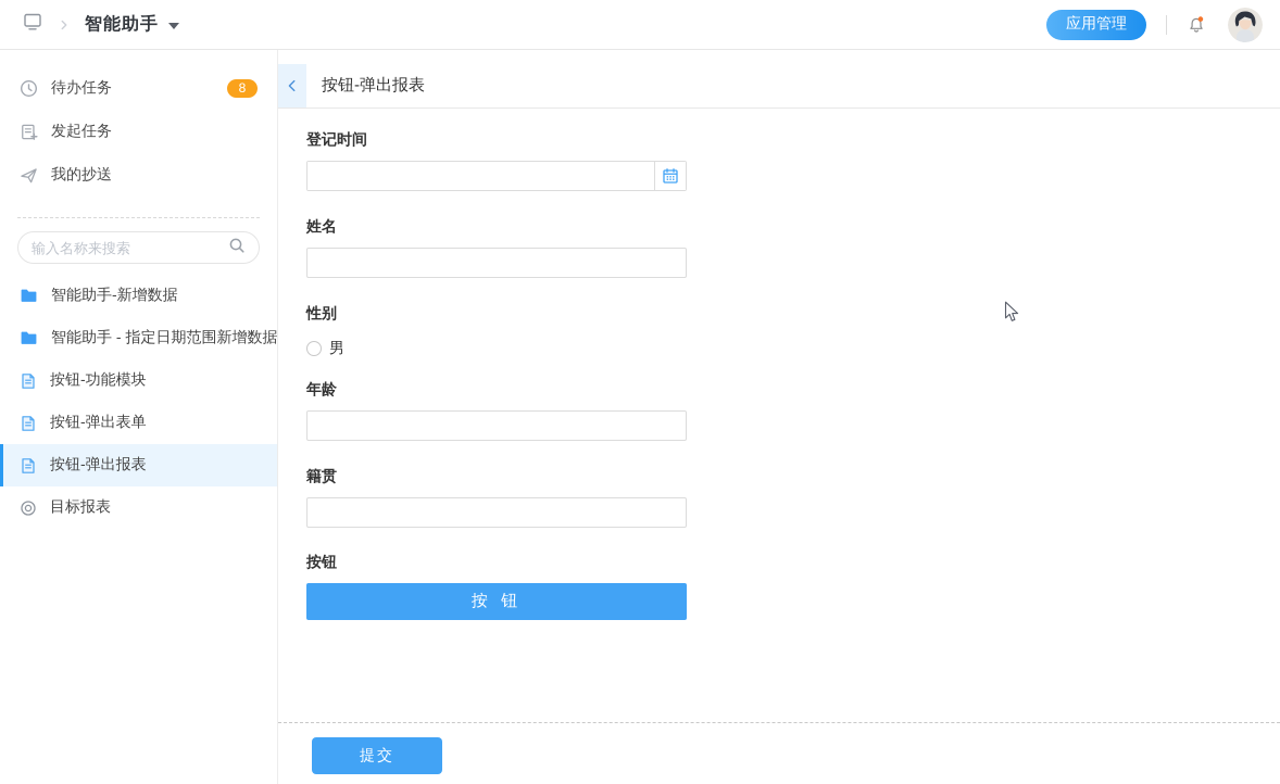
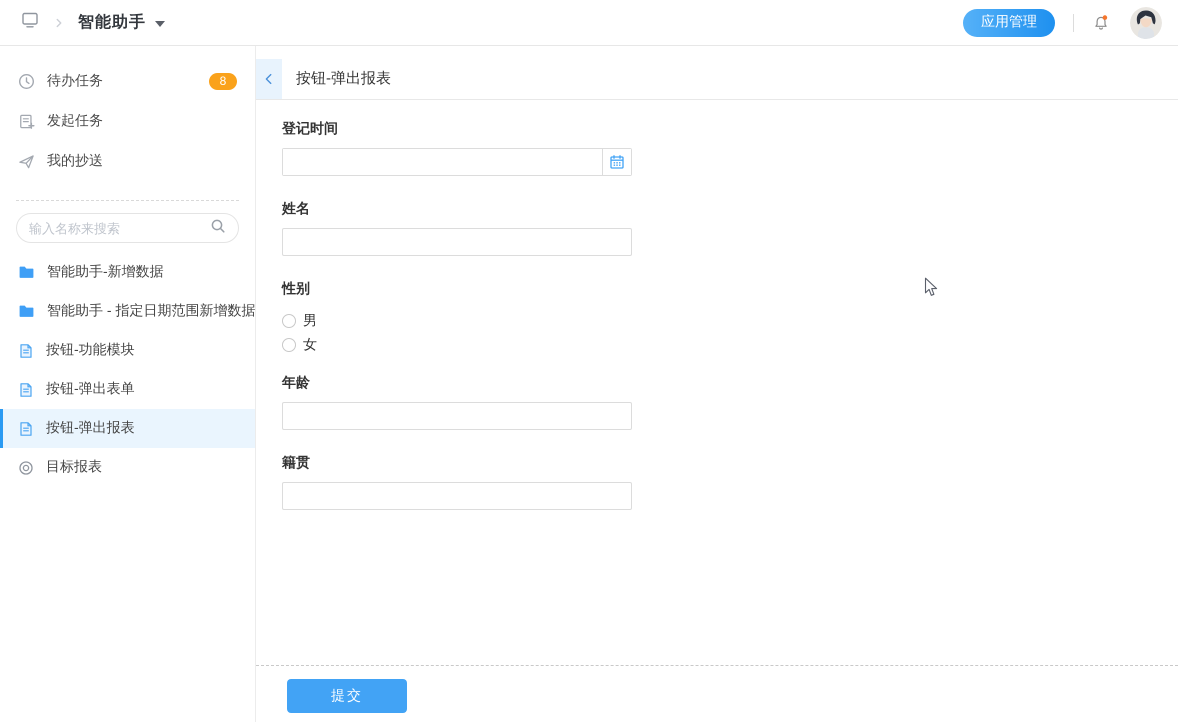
  智能助手
  应用管理
  待办任务
  8
  发起任务
  我的抄送
  输入名称来搜索
  智能助手-新增数据
  智能助手 - 指定日期范围新增数据
  按钮-功能模块
  按钮-弹出表单
  按钮-弹出报表
  目标报表
  按钮-弹出报表
  登记时间
  姓名
  性别
  男
+ 女
  年龄
  籍贯
- 按钮
- 按 钮
  提交
